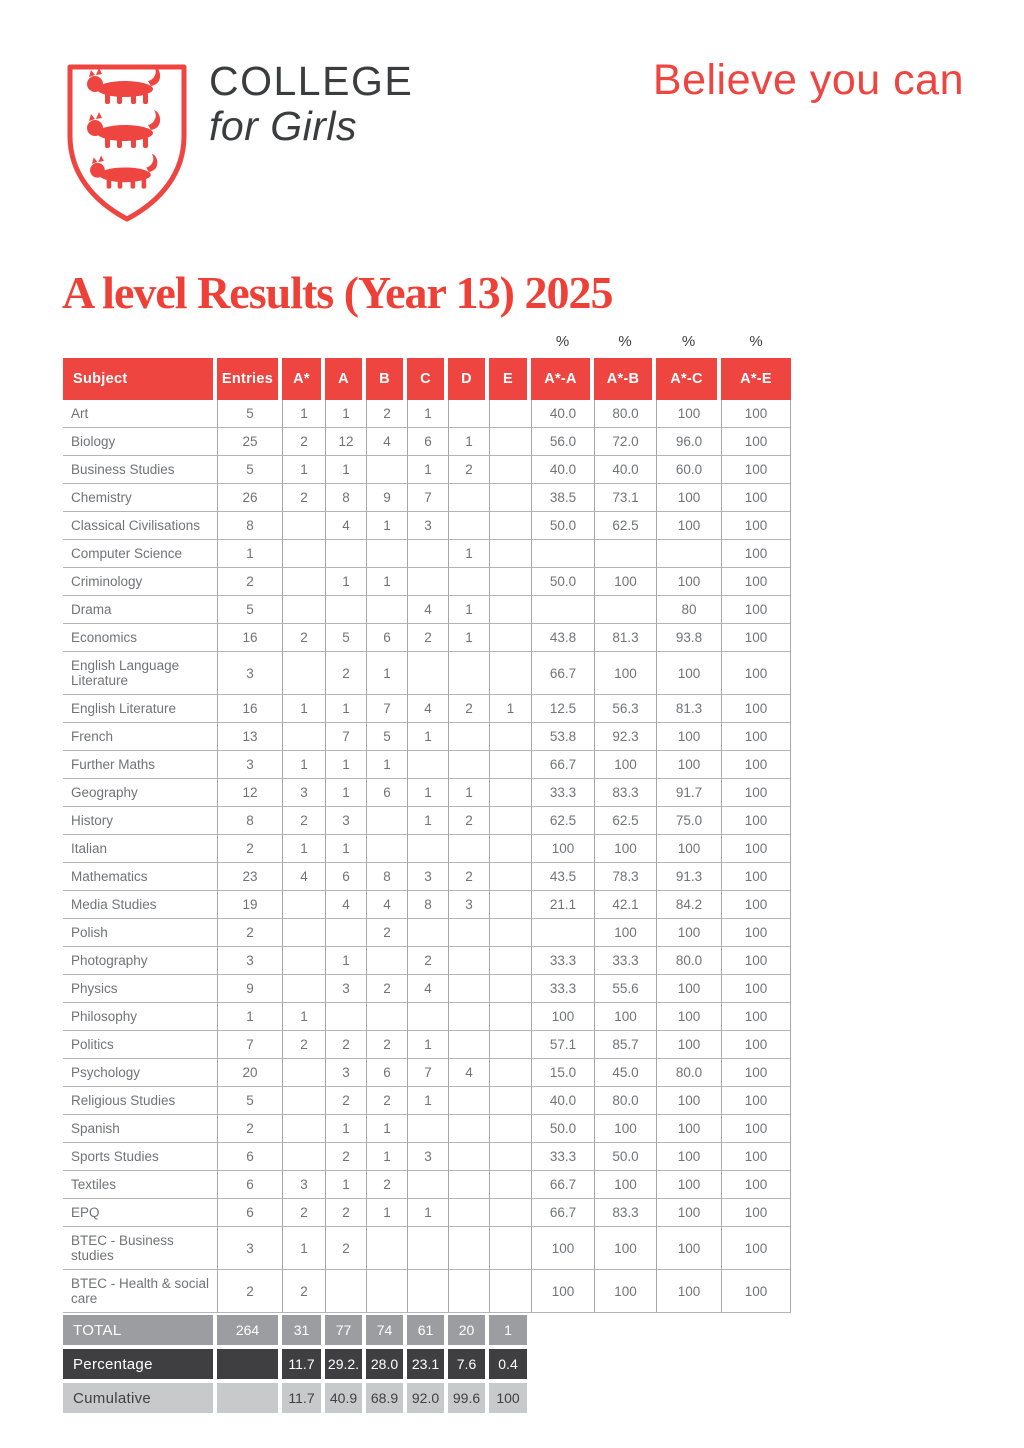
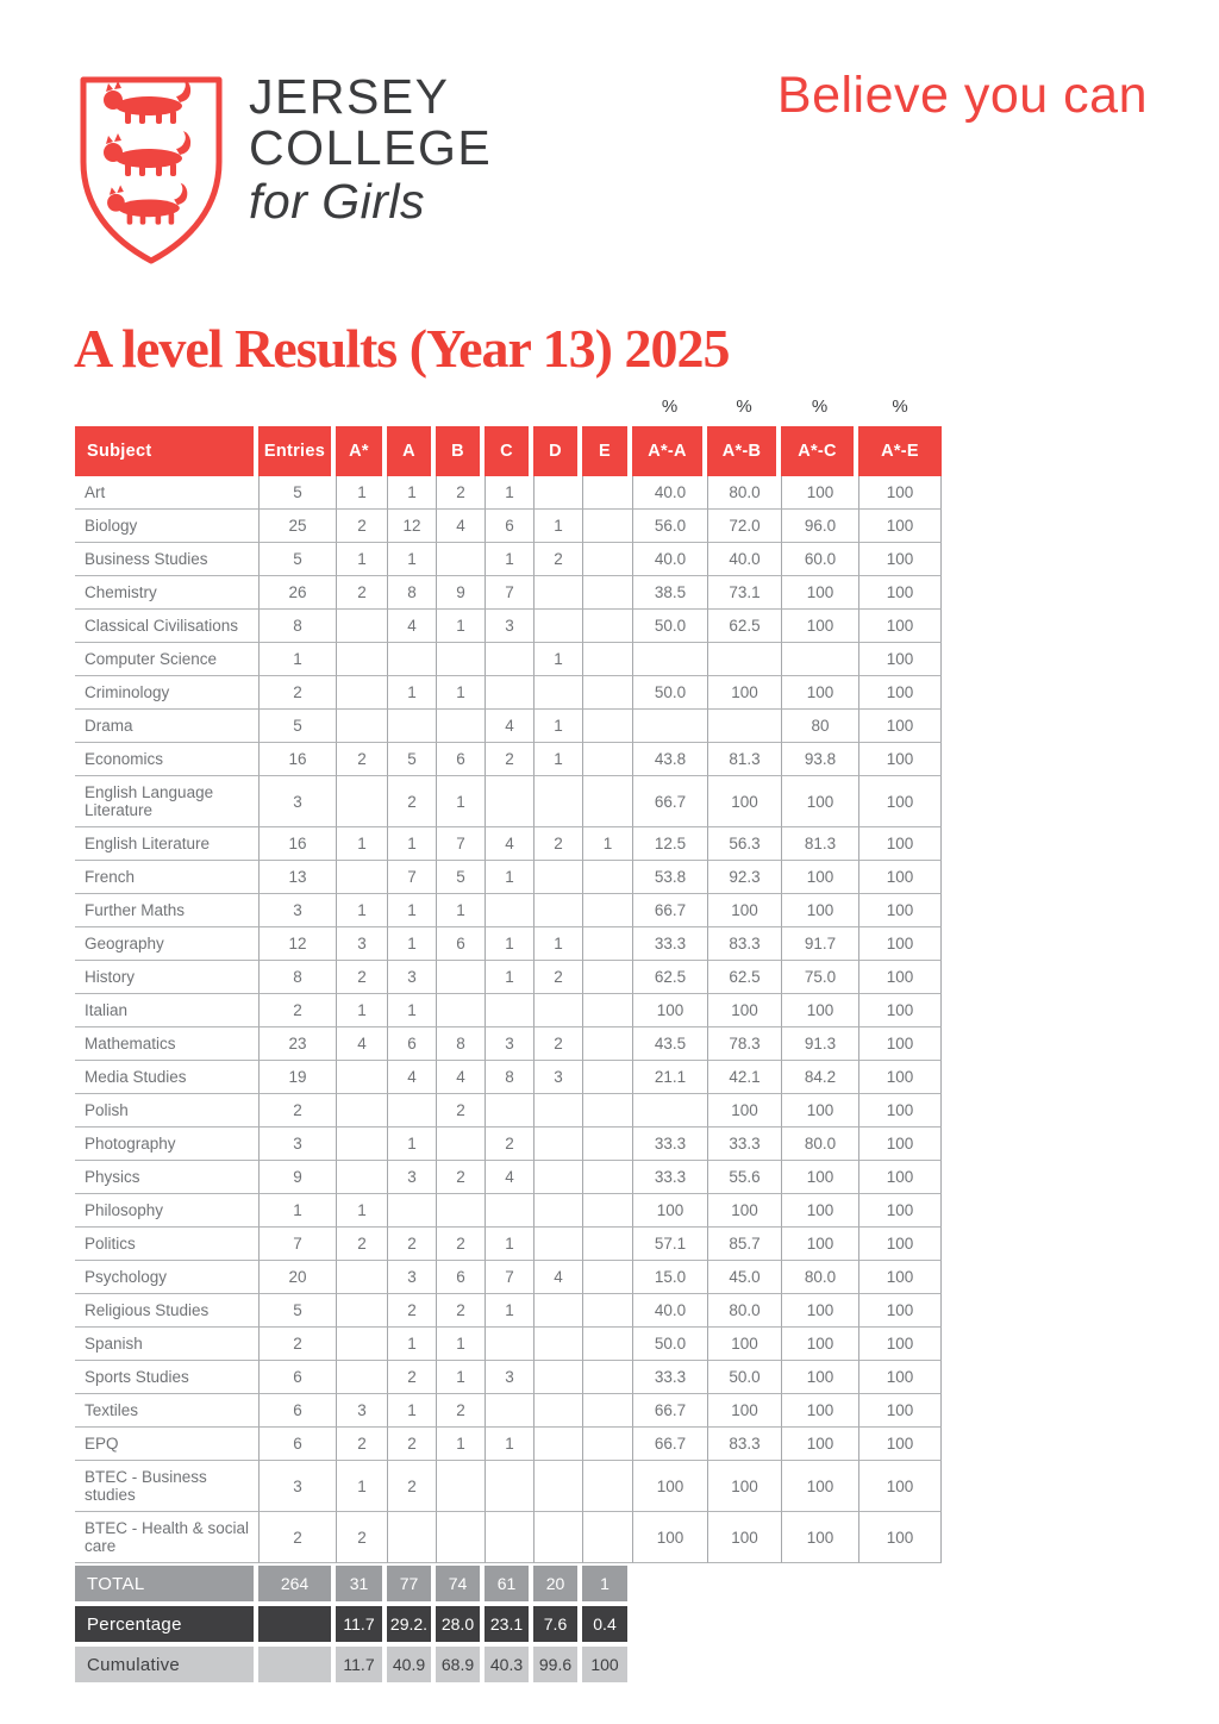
+ JERSEY
  COLLEGE
  for Girls
  Believe you can
  A level Results (Year 13) 2025
  								%	%	%	%
  Subject	Entries	A*	A	B	C	D	E	A*-A	A*-B	A*-C	A*-E
  Art	5	1	1	2	1			40.0	80.0	100	100
  Biology	25	2	12	4	6	1		56.0	72.0	96.0	100
  Business Studies	5	1	1		1	2		40.0	40.0	60.0	100
  Chemistry	26	2	8	9	7			38.5	73.1	100	100
  Classical Civilisations	8		4	1	3			50.0	62.5	100	100
  Computer Science	1					1					100
  Criminology	2		1	1				50.0	100	100	100
  Drama	5				4	1				80	100
  Economics	16	2	5	6	2	1		43.8	81.3	93.8	100
  English Language Literature	3		2	1				66.7	100	100	100
  English Literature	16	1	1	7	4	2	1	12.5	56.3	81.3	100
  French	13		7	5	1			53.8	92.3	100	100
  Further Maths	3	1	1	1				66.7	100	100	100
  Geography	12	3	1	6	1	1		33.3	83.3	91.7	100
  History	8	2	3		1	2		62.5	62.5	75.0	100
  Italian	2	1	1					100	100	100	100
  Mathematics	23	4	6	8	3	2		43.5	78.3	91.3	100
  Media Studies	19		4	4	8	3		21.1	42.1	84.2	100
  Polish	2			2					100	100	100
  Photography	3		1		2			33.3	33.3	80.0	100
  Physics	9		3	2	4			33.3	55.6	100	100
  Philosophy	1	1						100	100	100	100
  Politics	7	2	2	2	1			57.1	85.7	100	100
  Psychology	20		3	6	7	4		15.0	45.0	80.0	100
  Religious Studies	5		2	2	1			40.0	80.0	100	100
  Spanish	2		1	1				50.0	100	100	100
  Sports Studies	6		2	1	3			33.3	50.0	100	100
  Textiles	6	3	1	2				66.7	100	100	100
  EPQ	6	2	2	1	1			66.7	83.3	100	100
  BTEC - Business studies	3	1	2					100	100	100	100
  BTEC - Health & social care	2	2						100	100	100	100
  TOTAL	264	31	77	74	61	20	1
  Percentage		11.7	29.2.	28.0	23.1	7.6	0.4
- Cumulative		11.7	40.9	68.9	92.0	99.6	100
+ Cumulative		11.7	40.9	68.9	40.3	99.6	100
